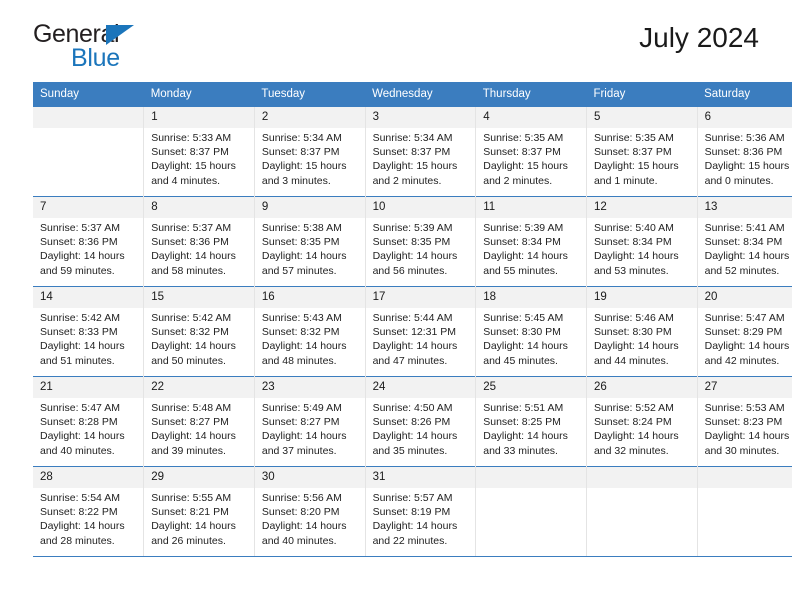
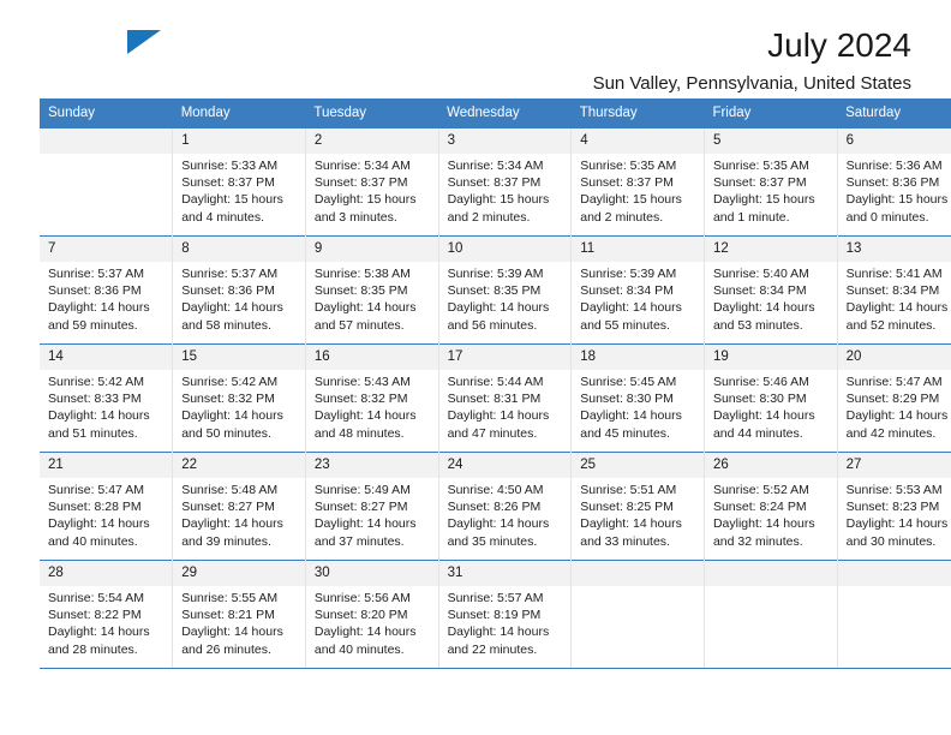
- General
- Blue
  July 2024
+ Sun Valley, Pennsylvania, United States
  Sunday	Monday	Tuesday	Wednesday	Thursday	Friday	Saturday
  	1Sunrise: 5:33 AMSunset: 8:37 PMDaylight: 15 hoursand 4 minutes.	2Sunrise: 5:34 AMSunset: 8:37 PMDaylight: 15 hoursand 3 minutes.	3Sunrise: 5:34 AMSunset: 8:37 PMDaylight: 15 hoursand 2 minutes.	4Sunrise: 5:35 AMSunset: 8:37 PMDaylight: 15 hoursand 2 minutes.	5Sunrise: 5:35 AMSunset: 8:37 PMDaylight: 15 hoursand 1 minute.	6Sunrise: 5:36 AMSunset: 8:36 PMDaylight: 15 hoursand 0 minutes.
  7Sunrise: 5:37 AMSunset: 8:36 PMDaylight: 14 hoursand 59 minutes.	8Sunrise: 5:37 AMSunset: 8:36 PMDaylight: 14 hoursand 58 minutes.	9Sunrise: 5:38 AMSunset: 8:35 PMDaylight: 14 hoursand 57 minutes.	10Sunrise: 5:39 AMSunset: 8:35 PMDaylight: 14 hoursand 56 minutes.	11Sunrise: 5:39 AMSunset: 8:34 PMDaylight: 14 hoursand 55 minutes.	12Sunrise: 5:40 AMSunset: 8:34 PMDaylight: 14 hoursand 53 minutes.	13Sunrise: 5:41 AMSunset: 8:34 PMDaylight: 14 hoursand 52 minutes.
- 14Sunrise: 5:42 AMSunset: 8:33 PMDaylight: 14 hoursand 51 minutes.	15Sunrise: 5:42 AMSunset: 8:32 PMDaylight: 14 hoursand 50 minutes.	16Sunrise: 5:43 AMSunset: 8:32 PMDaylight: 14 hoursand 48 minutes.	17Sunrise: 5:44 AMSunset: 12:31 PMDaylight: 14 hoursand 47 minutes.	18Sunrise: 5:45 AMSunset: 8:30 PMDaylight: 14 hoursand 45 minutes.	19Sunrise: 5:46 AMSunset: 8:30 PMDaylight: 14 hoursand 44 minutes.	20Sunrise: 5:47 AMSunset: 8:29 PMDaylight: 14 hoursand 42 minutes.
+ 14Sunrise: 5:42 AMSunset: 8:33 PMDaylight: 14 hoursand 51 minutes.	15Sunrise: 5:42 AMSunset: 8:32 PMDaylight: 14 hoursand 50 minutes.	16Sunrise: 5:43 AMSunset: 8:32 PMDaylight: 14 hoursand 48 minutes.	17Sunrise: 5:44 AMSunset: 8:31 PMDaylight: 14 hoursand 47 minutes.	18Sunrise: 5:45 AMSunset: 8:30 PMDaylight: 14 hoursand 45 minutes.	19Sunrise: 5:46 AMSunset: 8:30 PMDaylight: 14 hoursand 44 minutes.	20Sunrise: 5:47 AMSunset: 8:29 PMDaylight: 14 hoursand 42 minutes.
  21Sunrise: 5:47 AMSunset: 8:28 PMDaylight: 14 hoursand 40 minutes.	22Sunrise: 5:48 AMSunset: 8:27 PMDaylight: 14 hoursand 39 minutes.	23Sunrise: 5:49 AMSunset: 8:27 PMDaylight: 14 hoursand 37 minutes.	24Sunrise: 4:50 AMSunset: 8:26 PMDaylight: 14 hoursand 35 minutes.	25Sunrise: 5:51 AMSunset: 8:25 PMDaylight: 14 hoursand 33 minutes.	26Sunrise: 5:52 AMSunset: 8:24 PMDaylight: 14 hoursand 32 minutes.	27Sunrise: 5:53 AMSunset: 8:23 PMDaylight: 14 hoursand 30 minutes.
  28Sunrise: 5:54 AMSunset: 8:22 PMDaylight: 14 hoursand 28 minutes.	29Sunrise: 5:55 AMSunset: 8:21 PMDaylight: 14 hoursand 26 minutes.	30Sunrise: 5:56 AMSunset: 8:20 PMDaylight: 14 hoursand 40 minutes.	31Sunrise: 5:57 AMSunset: 8:19 PMDaylight: 14 hoursand 22 minutes.
